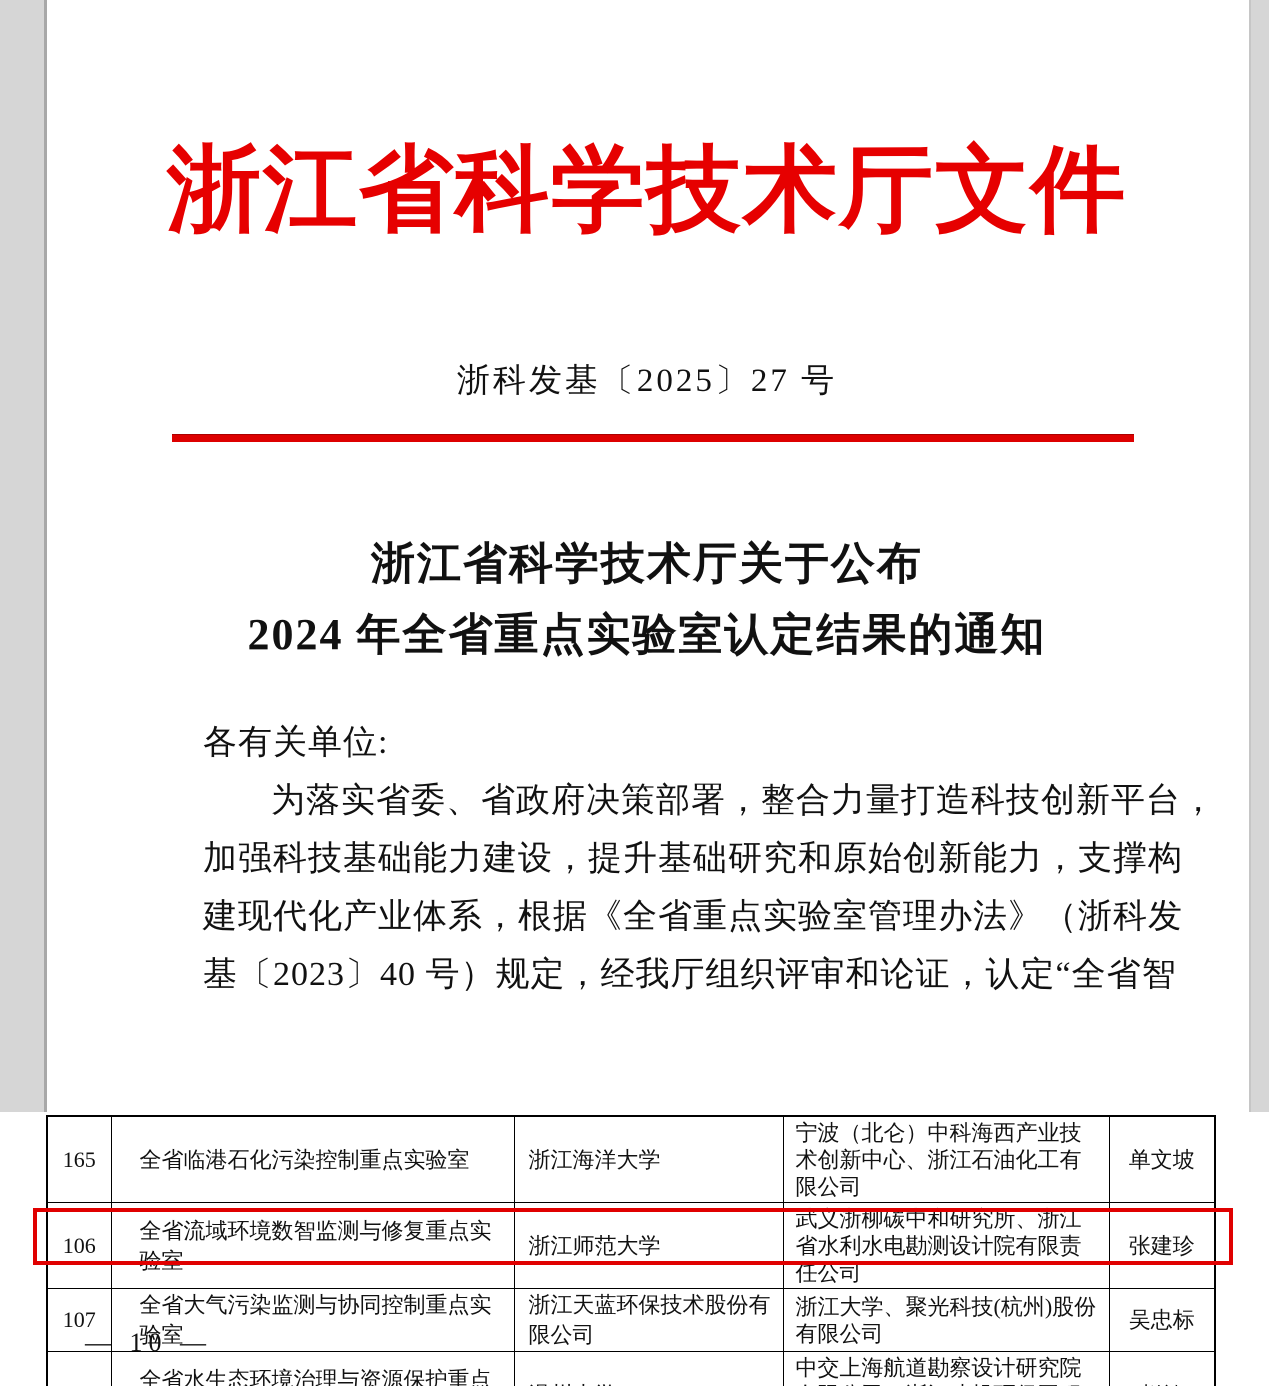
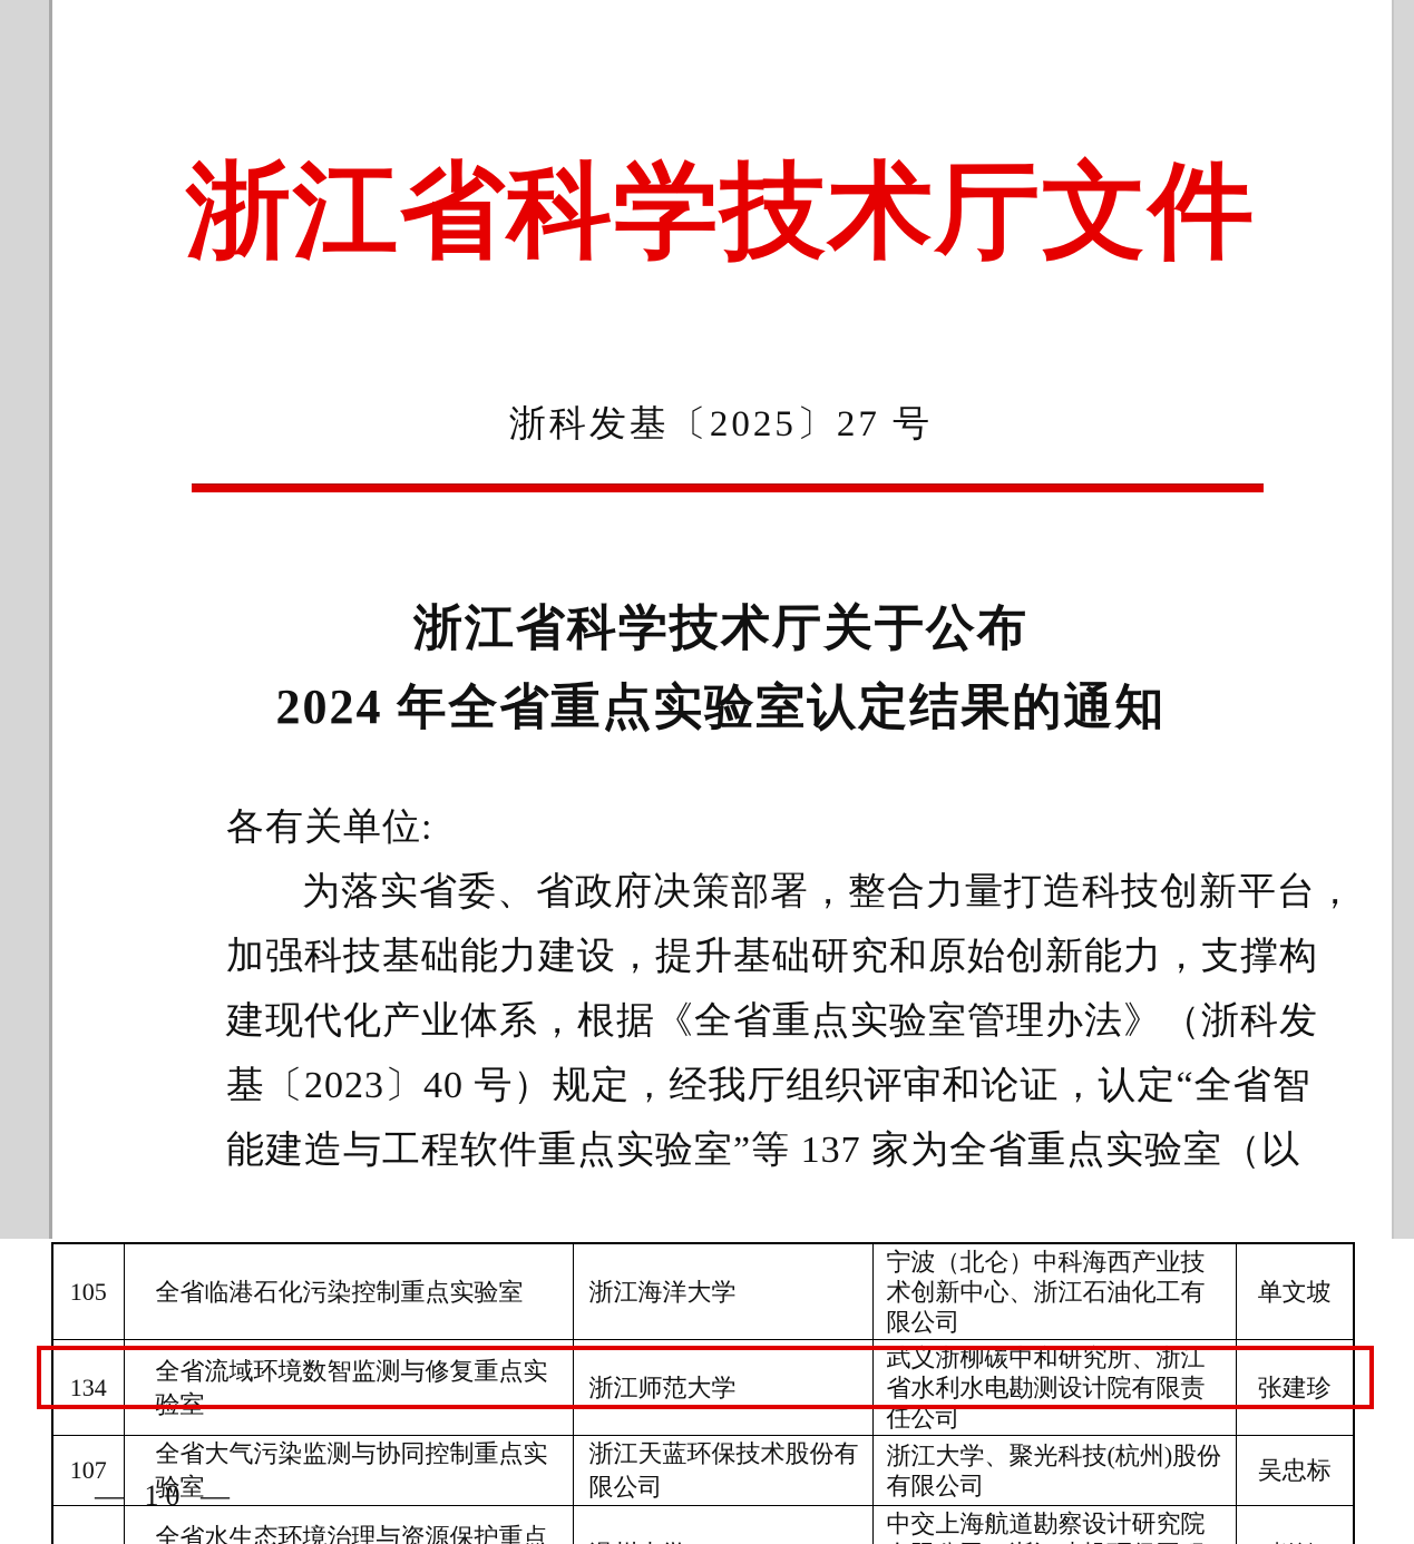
  浙江省科学技术厅文件
  浙科发基〔2025〕27 号
  浙江省科学技术厅关于公布
  2024 年全省重点实验室认定结果的通知
  各有关单位:
  为落实省委、省政府决策部署，整合力量打造科技创新平台，
  加强科技基础能力建设，提升基础研究和原始创新能力，支撑构
  建现代化产业体系，根据《全省重点实验室管理办法》（浙科发
  基〔2023〕40 号）规定，经我厅组织评审和论证，认定“全省智
+ 能建造与工程软件重点实验室”等 137 家为全省重点实验室（以
- 165	全省临港石化污染控制重点实验室	浙江海洋大学	宁波（北仑）中科海西产业技术创新中心、浙江石油化工有限公司	单文坡
+ 105	全省临港石化污染控制重点实验室	浙江海洋大学	宁波（北仑）中科海西产业技术创新中心、浙江石油化工有限公司	单文坡
- 106	全省流域环境数智监测与修复重点实验室	浙江师范大学	武义浙柳碳中和研究所、浙江省水利水电勘测设计院有限责任公司	张建珍
+ 134	全省流域环境数智监测与修复重点实验室	浙江师范大学	武义浙柳碳中和研究所、浙江省水利水电勘测设计院有限责任公司	张建珍
  107	全省大气污染监测与协同控制重点实验室	浙江天蓝环保技术股份有限公司	浙江大学、聚光科技(杭州)股份有限公司	吴忠标
  — 10 —
